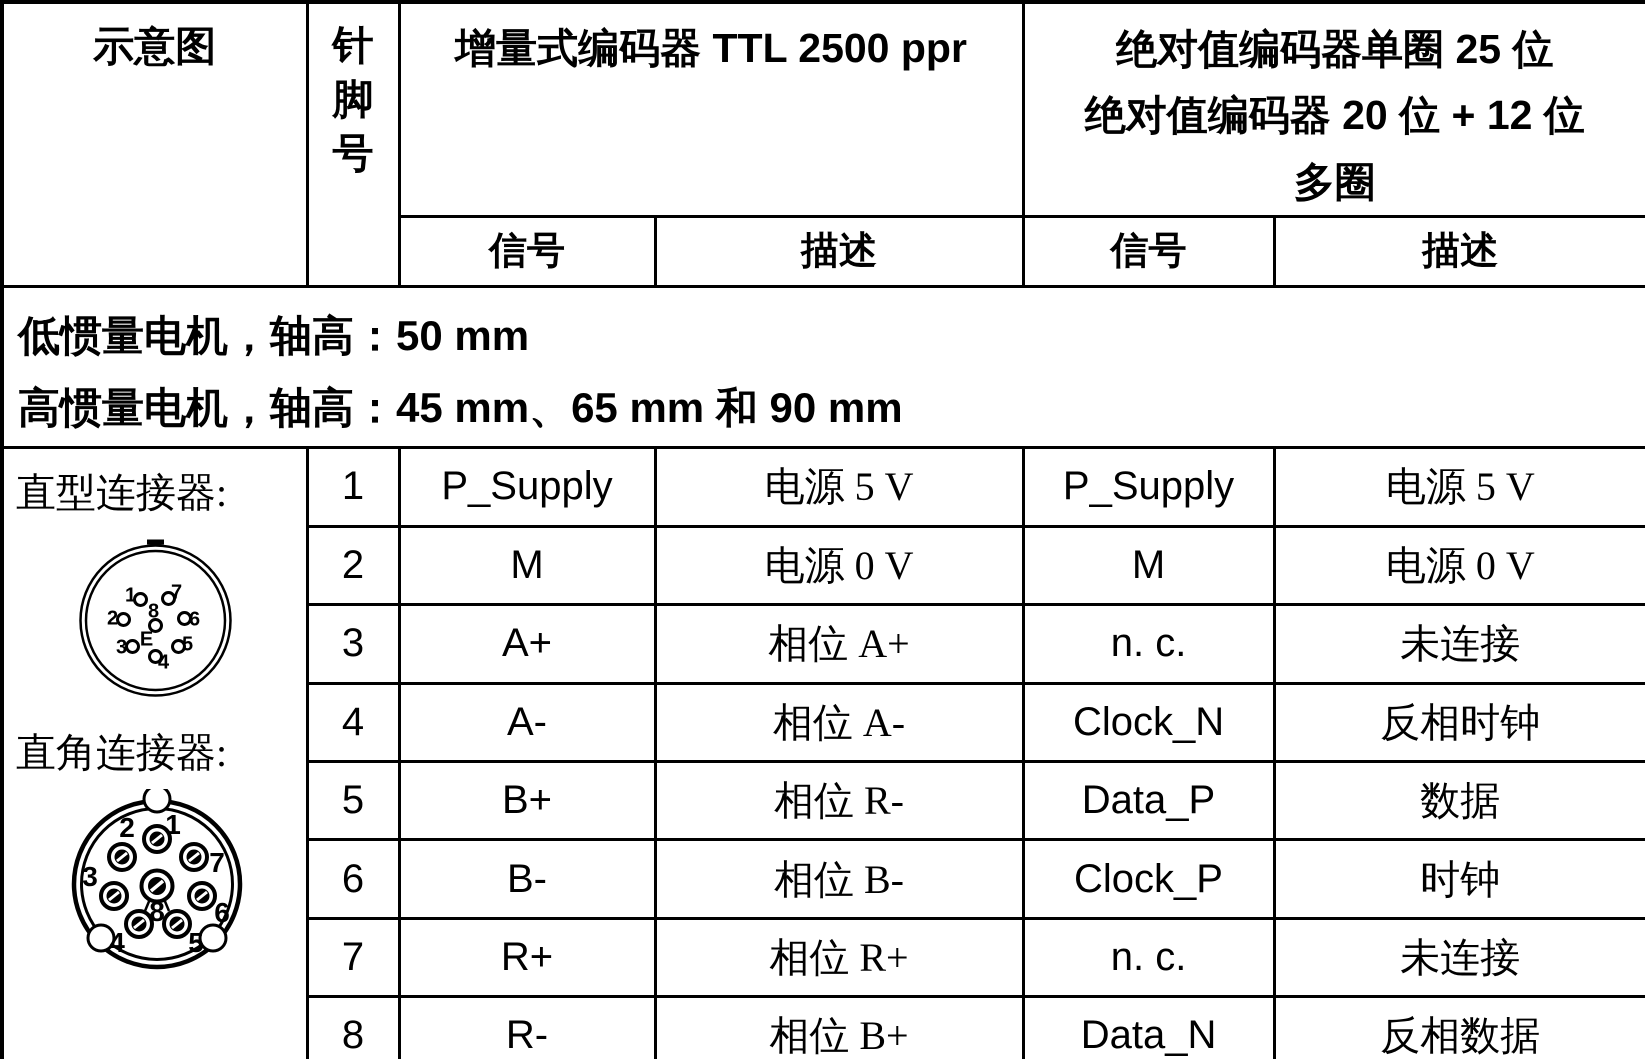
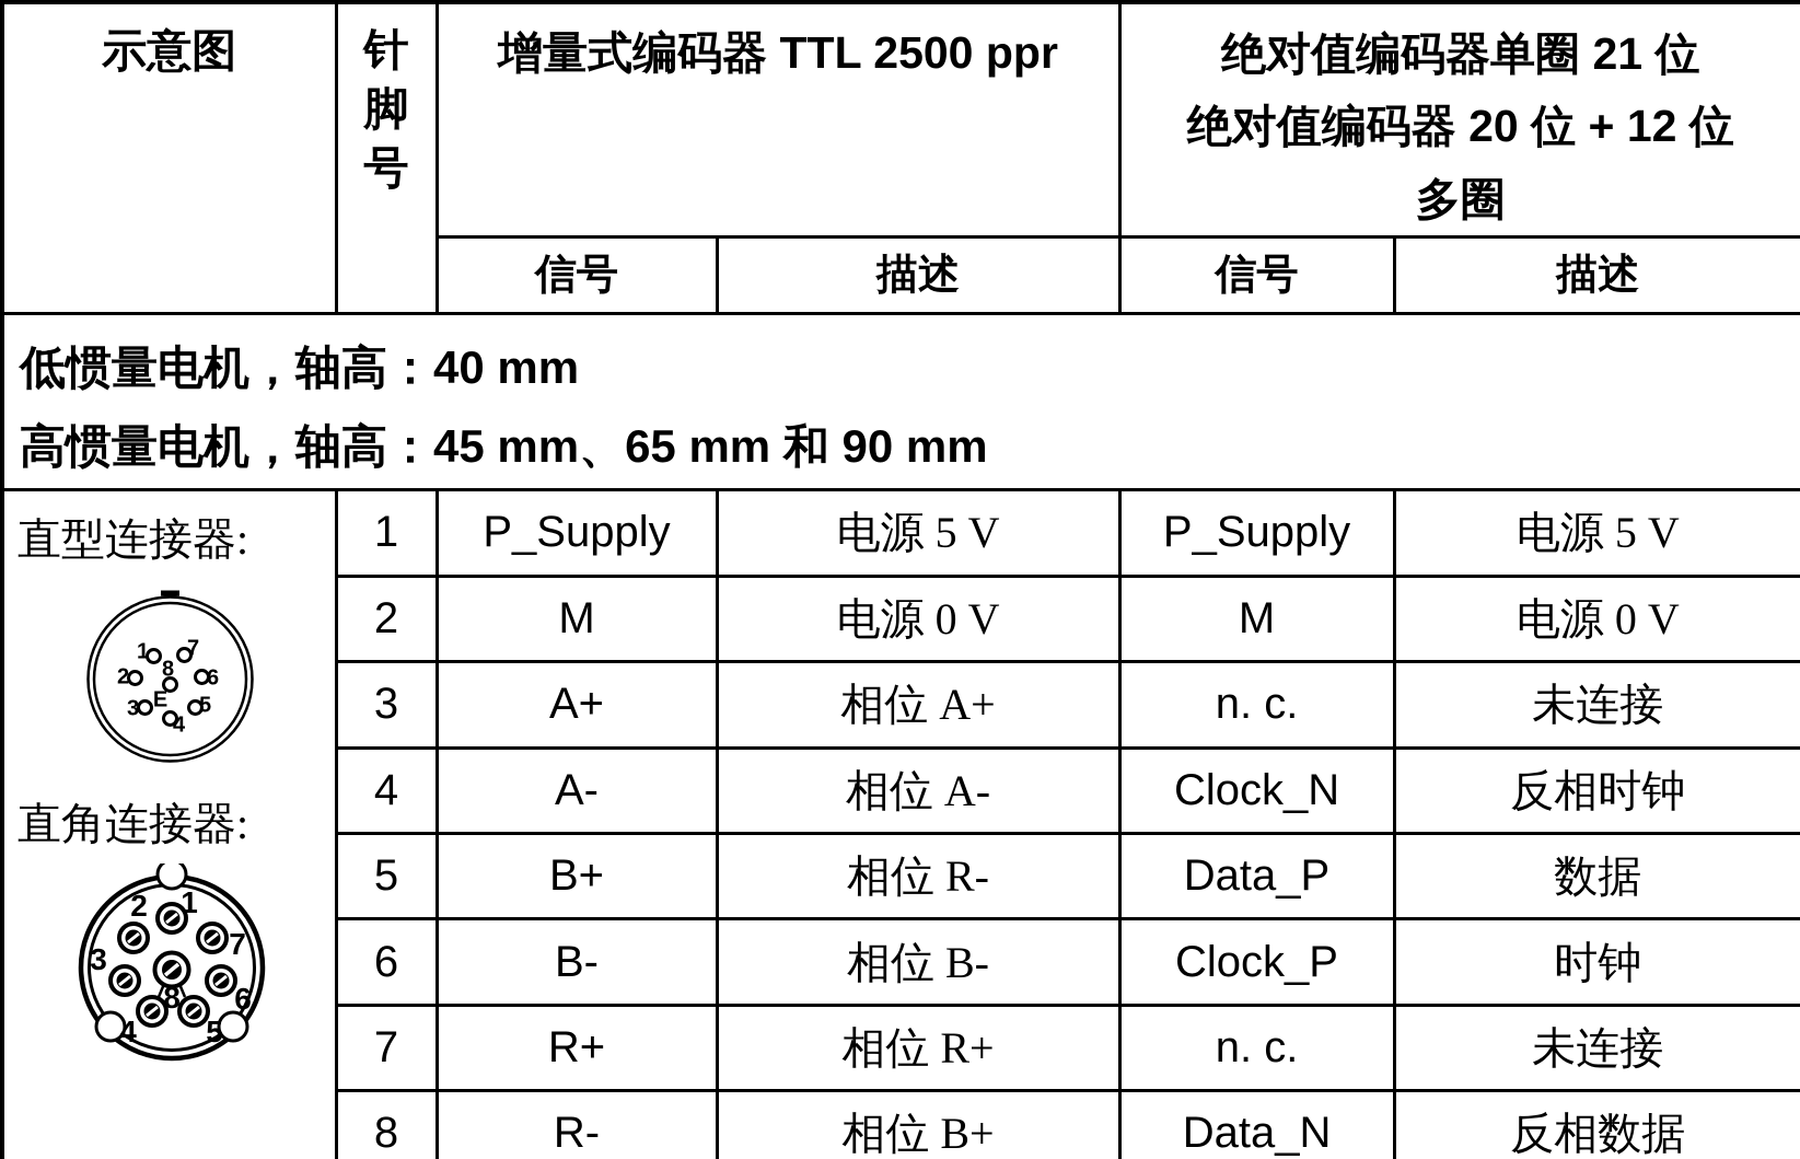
- 示意图	针脚号	增量式编码器 TTL 2500 ppr	绝对值编码器单圈 25 位 绝对值编码器 20 位 + 12 位多圈
+ 示意图	针脚号	增量式编码器 TTL 2500 ppr	绝对值编码器单圈 21 位 绝对值编码器 20 位 + 12 位多圈
  信号	描述	信号	描述
- 低惯量电机，轴高：50 mm 高惯量电机，轴高：45 mm、65 mm 和 90 mm
+ 低惯量电机，轴高：40 mm 高惯量电机，轴高：45 mm、65 mm 和 90 mm
  直型连接器: 1 2 3 4 5 6 7 8 E 直角连接器: 1 2 3 4 5 6 7 8	1	P_Supply	电源 5 V	P_Supply	电源 5 V
  2	M	电源 0 V	M	电源 0 V
  3	A+	相位 A+	n. c.	未连接
  4	A-	相位 A-	Clock_N	反相时钟
  5	B+	相位 R-	Data_P	数据
  6	B-	相位 B-	Clock_P	时钟
  7	R+	相位 R+	n. c.	未连接
  8	R-	相位 B+	Data_N	反相数据
